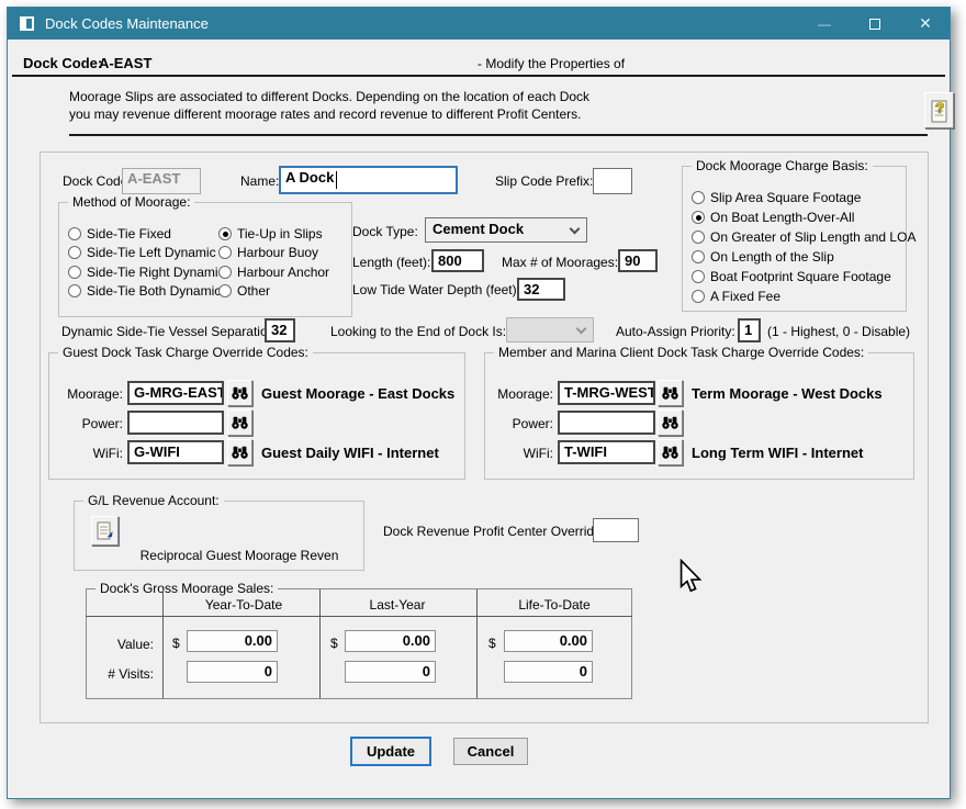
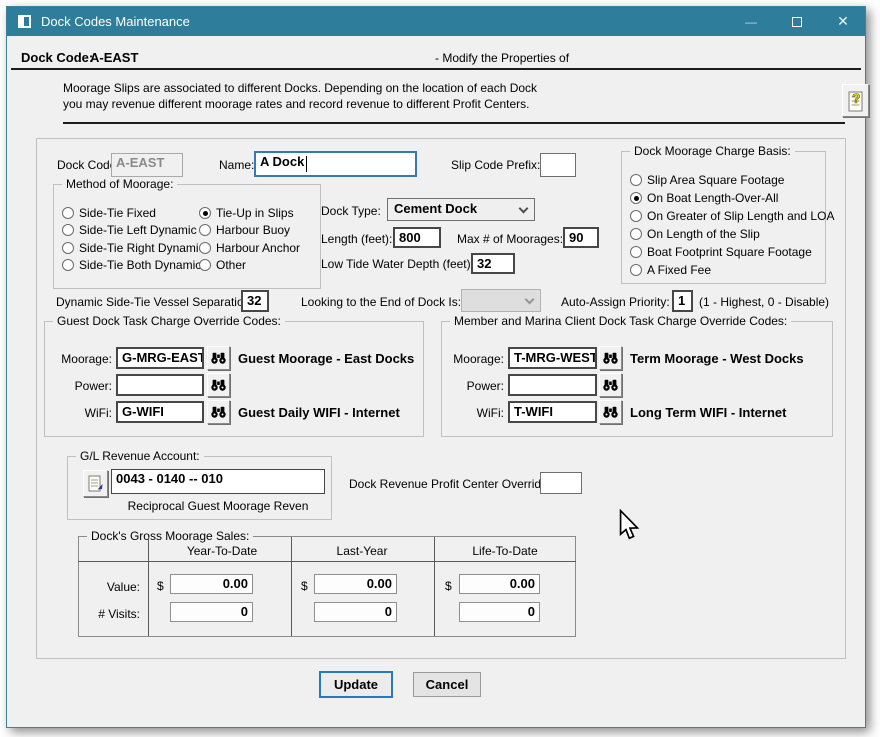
  Dock Codes Maintenance
  —
  ✕
  Dock Code:
  A-EAST
  - Modify the Properties of
  Moorage Slips are associated to different Docks. Depending on the location of each Dock
  you may revenue different moorage rates and record revenue to different Profit Centers.
  ?
  Dock Cod
  A-EAST
  Name:
  A Dock
  Slip Code Prefix:
  Method of Moorage:
  Side-Tie Fixed
  Side-Tie Left Dynamic
  Side-Tie Right Dynami
  Side-Tie Both Dynami
  Tie-Up in Slips
  Harbour Buoy
  Harbour Anchor
  Other
  Dock Type:
  Cement Dock
  Length (feet):
  800
  Max # of Moorages:
  90
  Low Tide Water Depth (feet)
  32
  Dock Moorage Charge Basis:
  Slip Area Square Footage
  On Boat Length-Over-All
  On Greater of Slip Length and LOA
  On Length of the Slip
  Boat Footprint Square Footage
  A Fixed Fee
  Dynamic Side-Tie Vessel Separati
  32
  Looking to the End of Dock Is:
  Auto-Assign Priority:
  1
  (1 - Highest, 0 - Disable)
  Guest Dock Task Charge Override Codes:
  Moorage:
  G-MRG-EAST
  Guest Moorage - East Docks
  Power:
  WiFi:
  G-WIFI
  Guest Daily WIFI - Internet
  Member and Marina Client Dock Task Charge Override Codes:
  Moorage:
  T-MRG-WEST
  Term Moorage - West Docks
  Power:
  WiFi:
  T-WIFI
  Long Term WIFI - Internet
  G/L Revenue Account:
+ 0043 - 0140 -- 010
  Reciprocal Guest Moorage Reven
  Dock Revenue Profit Center Overrid
  Dock's Gross Moorage Sales:
  Year-To-Date
  Last-Year
  Life-To-Date
  Value:
  $
  0.00
  $
  0.00
  $
  0.00
  # Visits:
  0
  0
  0
  Update
  Cancel
